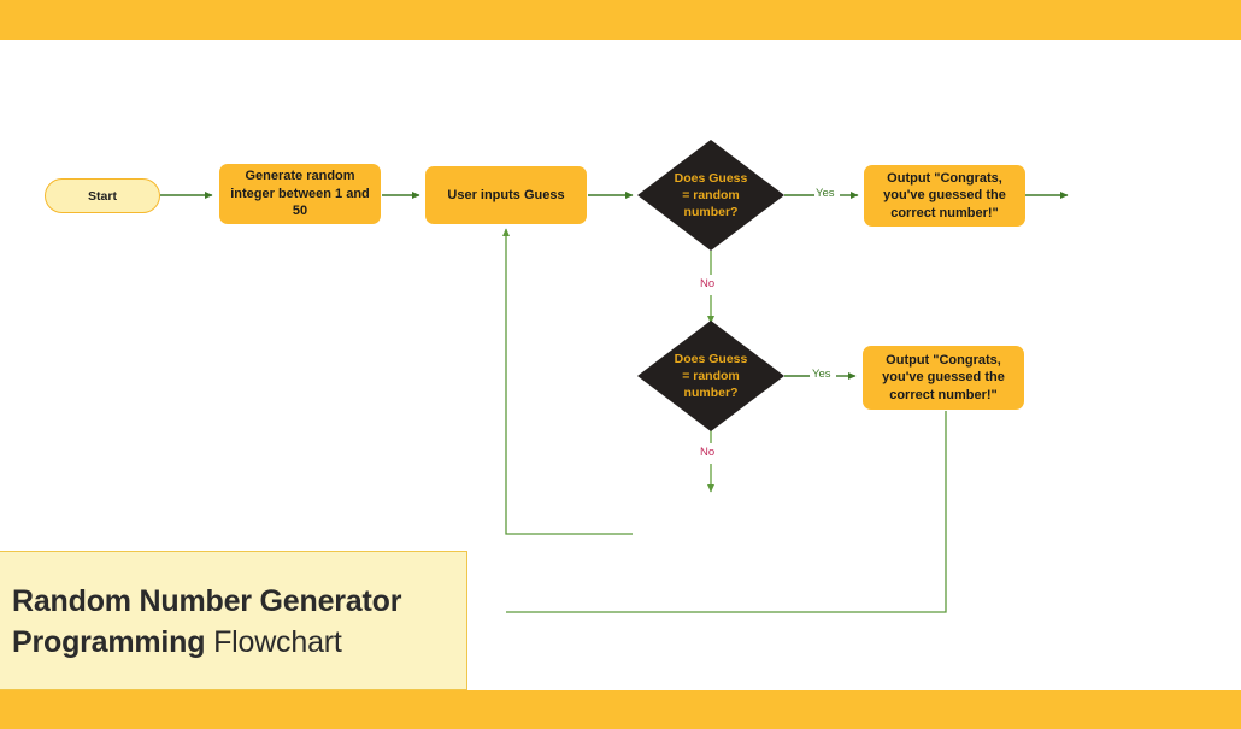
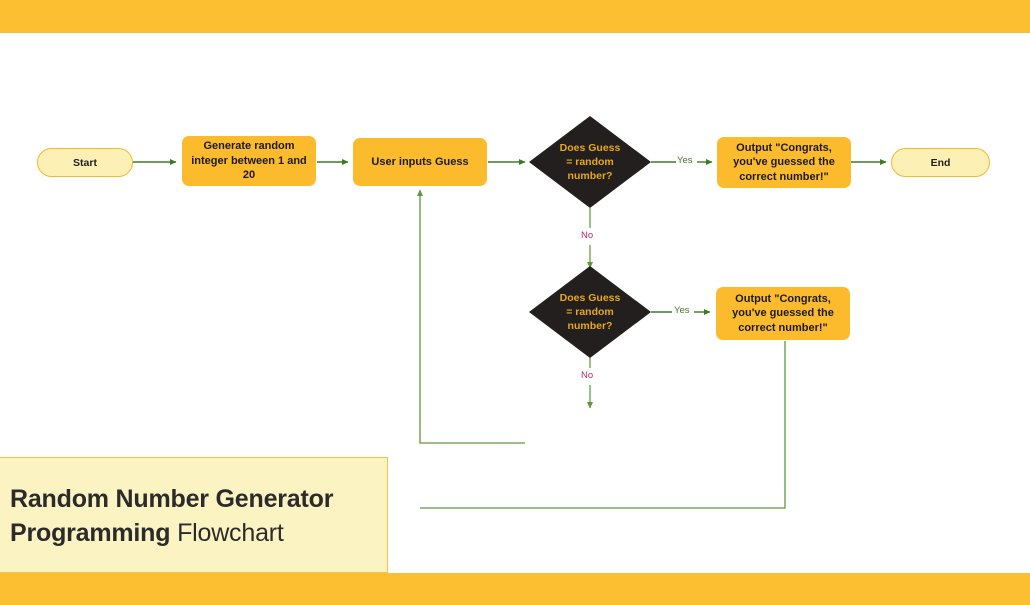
  Start
- Generate random integer between 1 and 50
+ Generate random integer between 1 and 20
  User inputs Guess
  Does Guess
  = random
  number?
  Yes
  No
  Output "Congrats, you've guessed the correct number!"
+ End
  Does Guess
  = random
  number?
  Yes
  No
  Output "Congrats, you've guessed the correct number!"
  Random Number Generator Programming Flowchart
